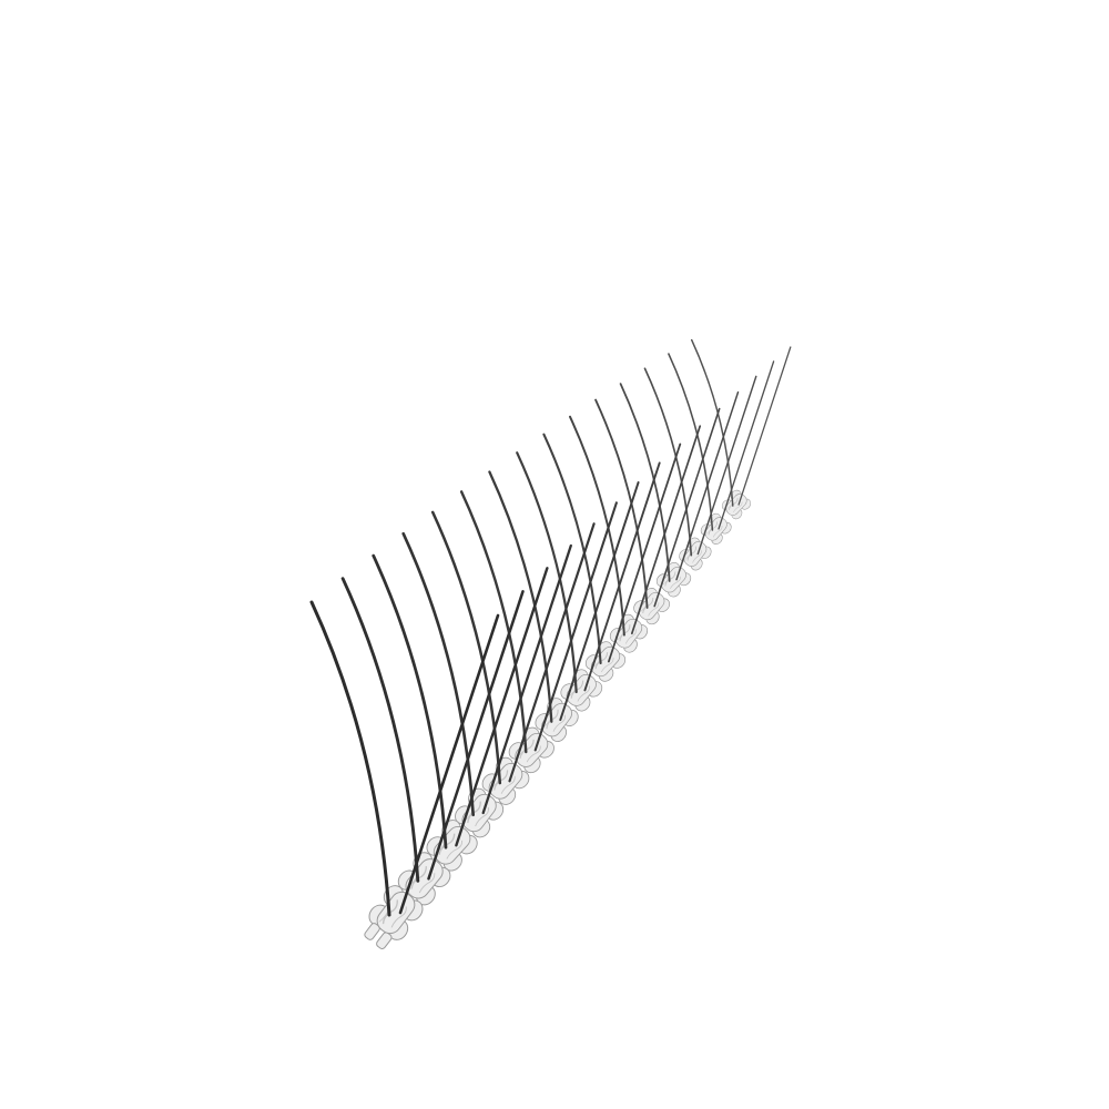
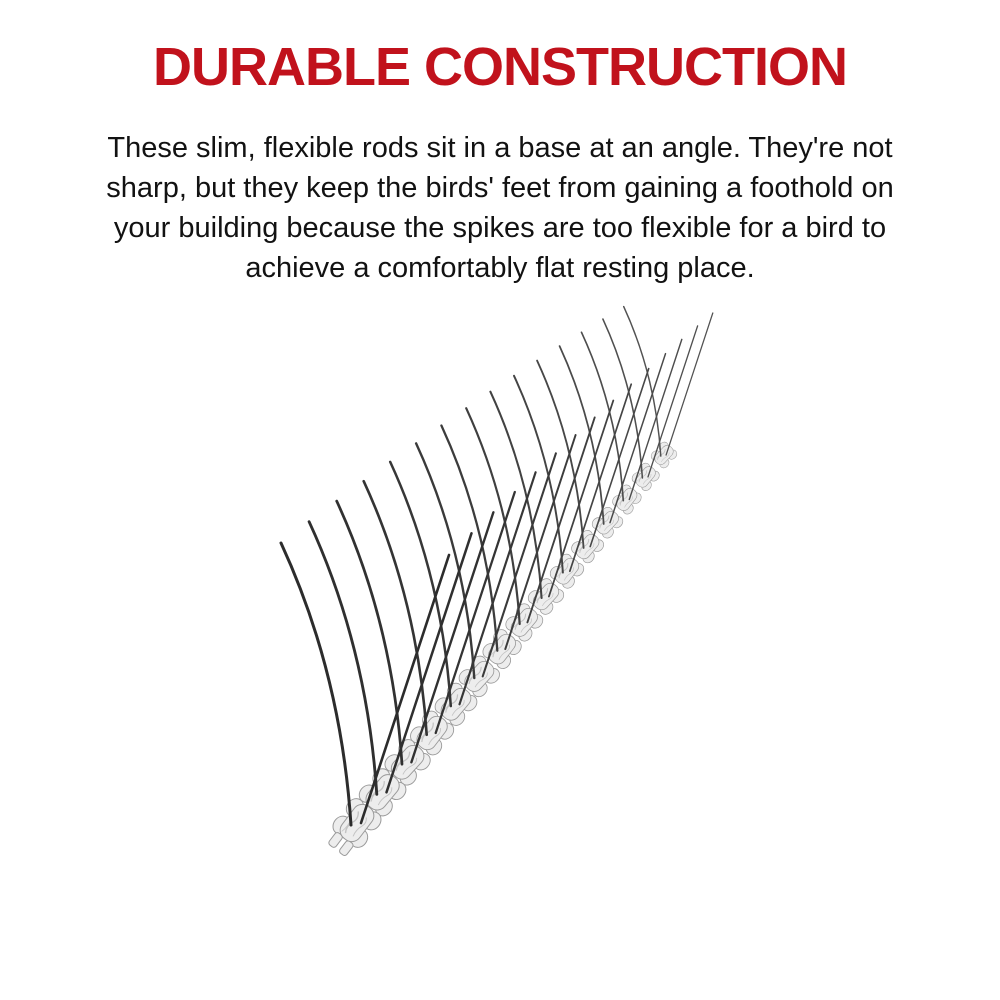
+ DURABLE CONSTRUCTION
+ These slim, flexible rods sit in a base at an angle. They're not
+ sharp, but they keep the birds' feet from gaining a foothold on
+ your building because the spikes are too flexible for a bird to
+ achieve a comfortably flat resting place.
